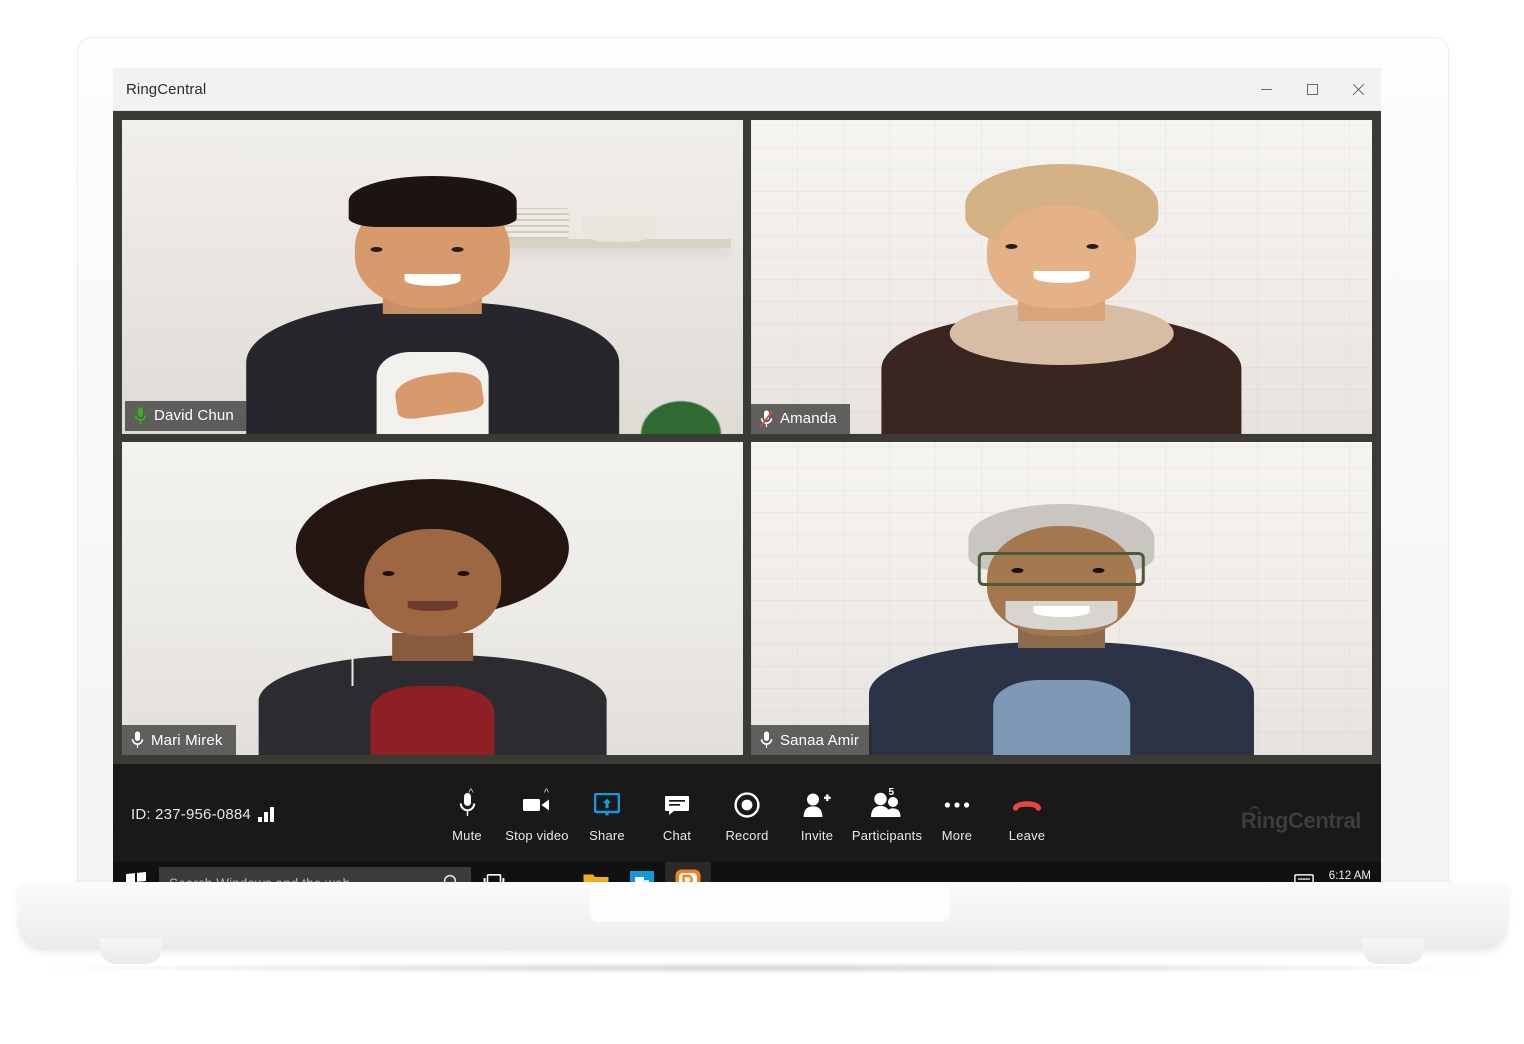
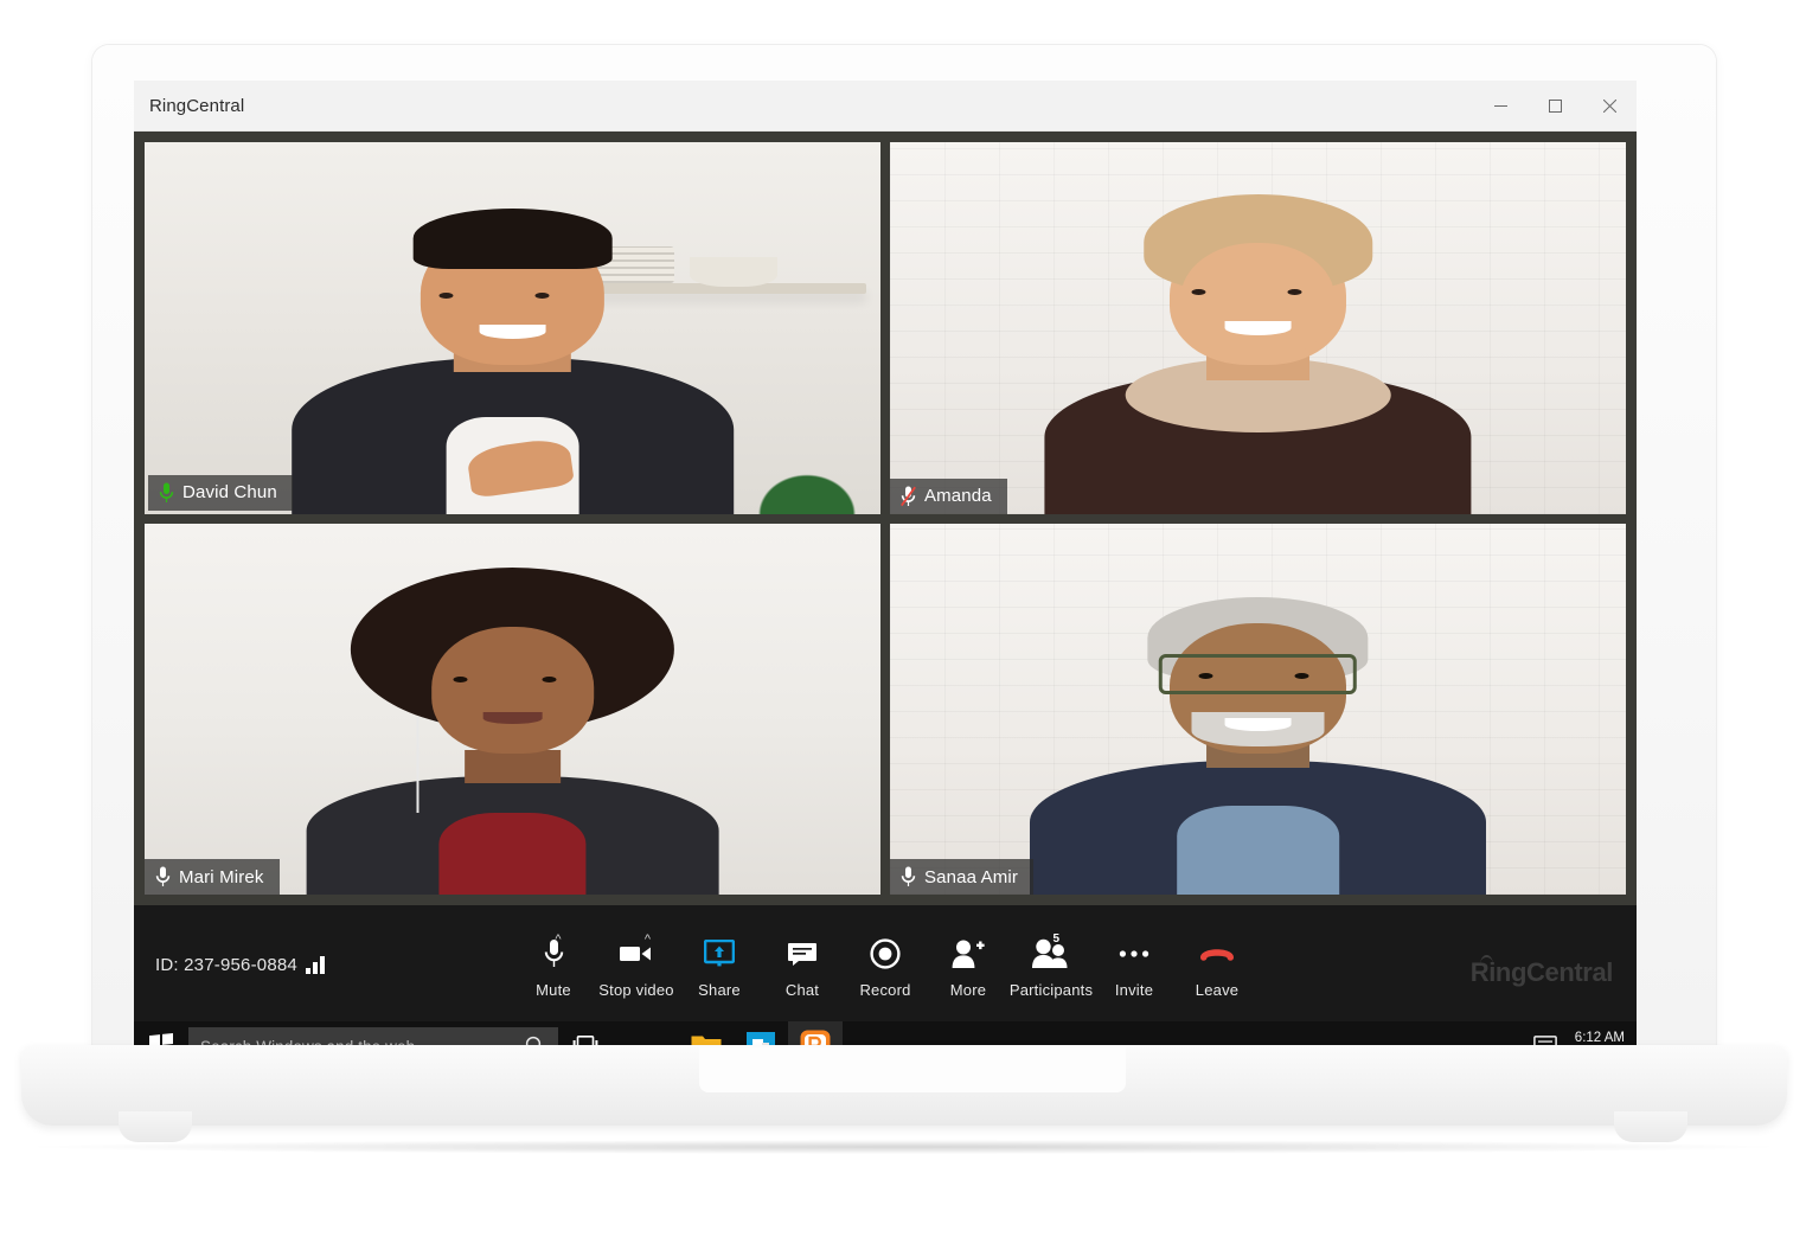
  RingCentral
  David Chun
  Amanda
  Mari Mirek
  Sanaa Amir
  ID: 237-956-0884
  ^
  Mute
  ^
  Stop video
  Share
  Chat
  Record
- Invite
+ More
  5
  Participants
- More
+ Invite
  Leave
  RingCentral
  6:12 AM
